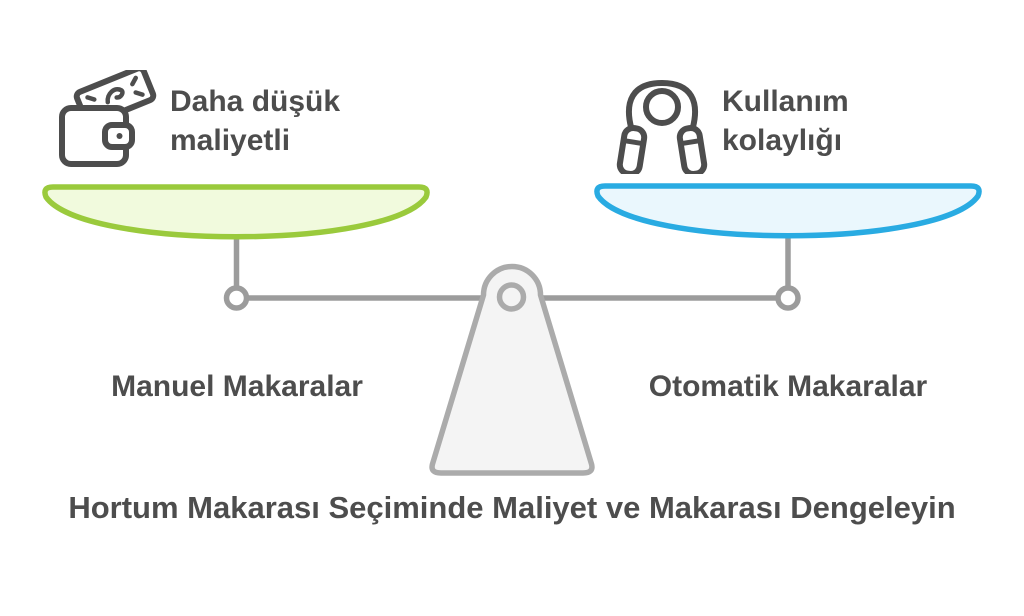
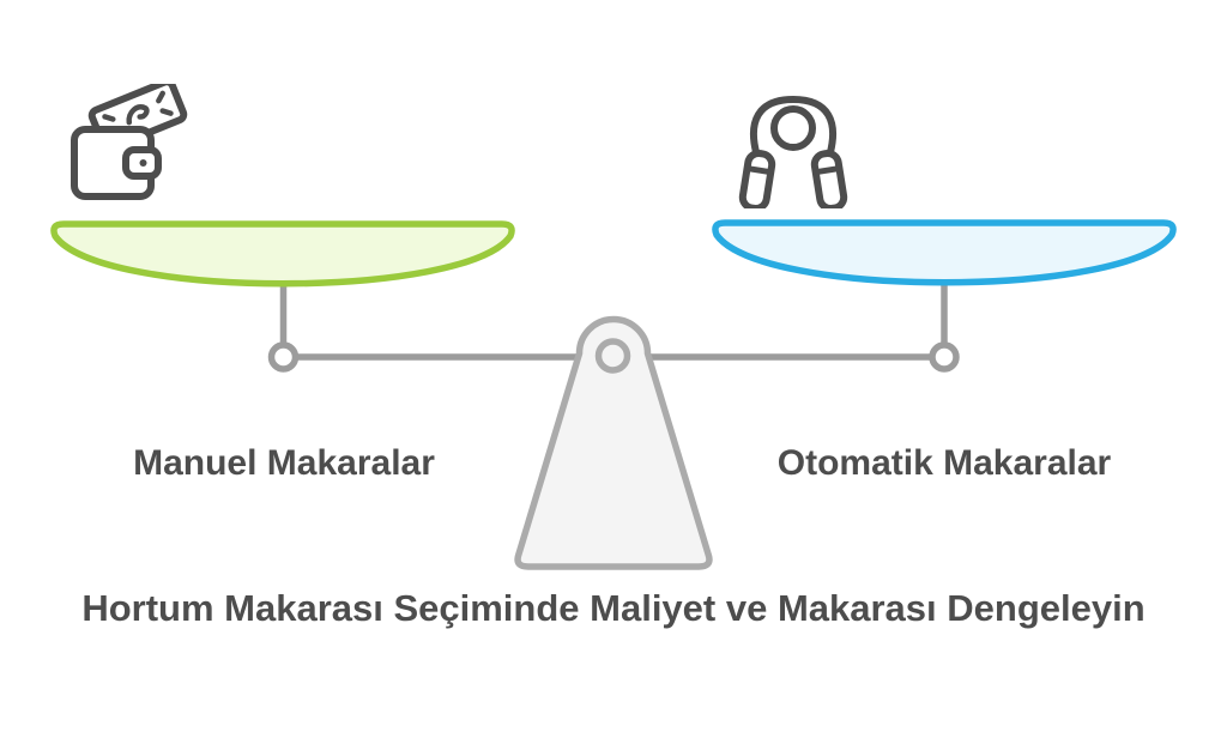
- Daha düşük maliyetli
- Kullanım kolaylığı
  Manuel Makaralar
  Otomatik Makaralar
  Hortum Makarası Seçiminde Maliyet ve Makarası Dengeleyin
